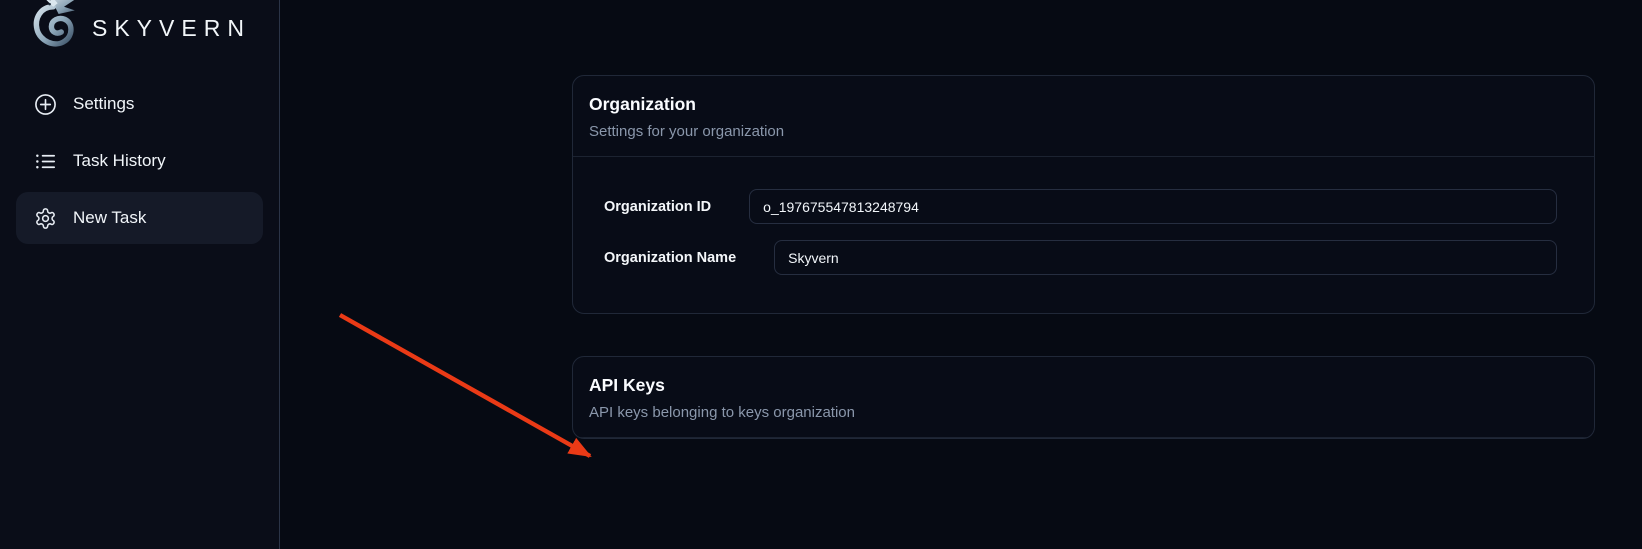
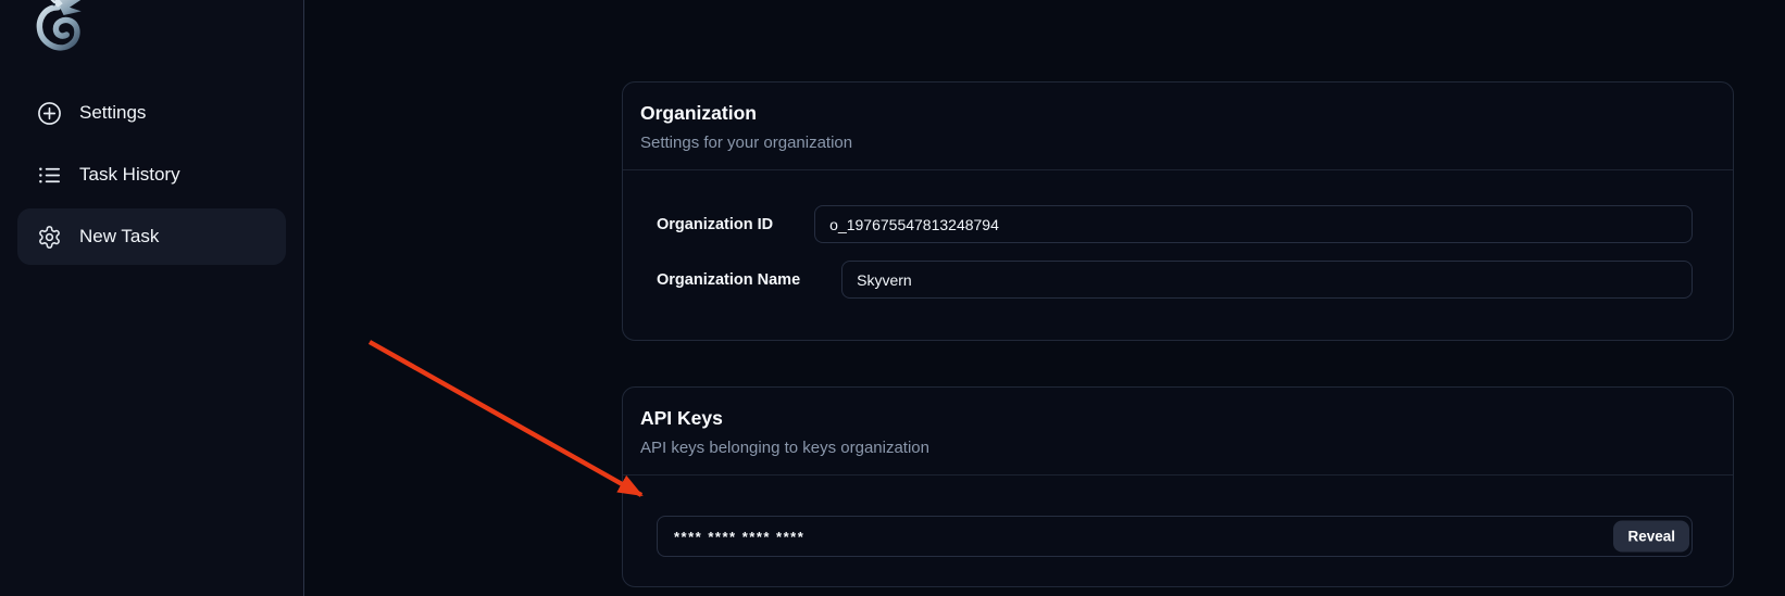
- SKYVERN
  Settings
  Task History
  New Task
  Organization
  Settings for your organization
  Organization ID
  o_197675547813248794
  Organization Name
  Skyvern
  API Keys
  API keys belonging to keys organization
+ **** **** **** ****
+ Reveal
